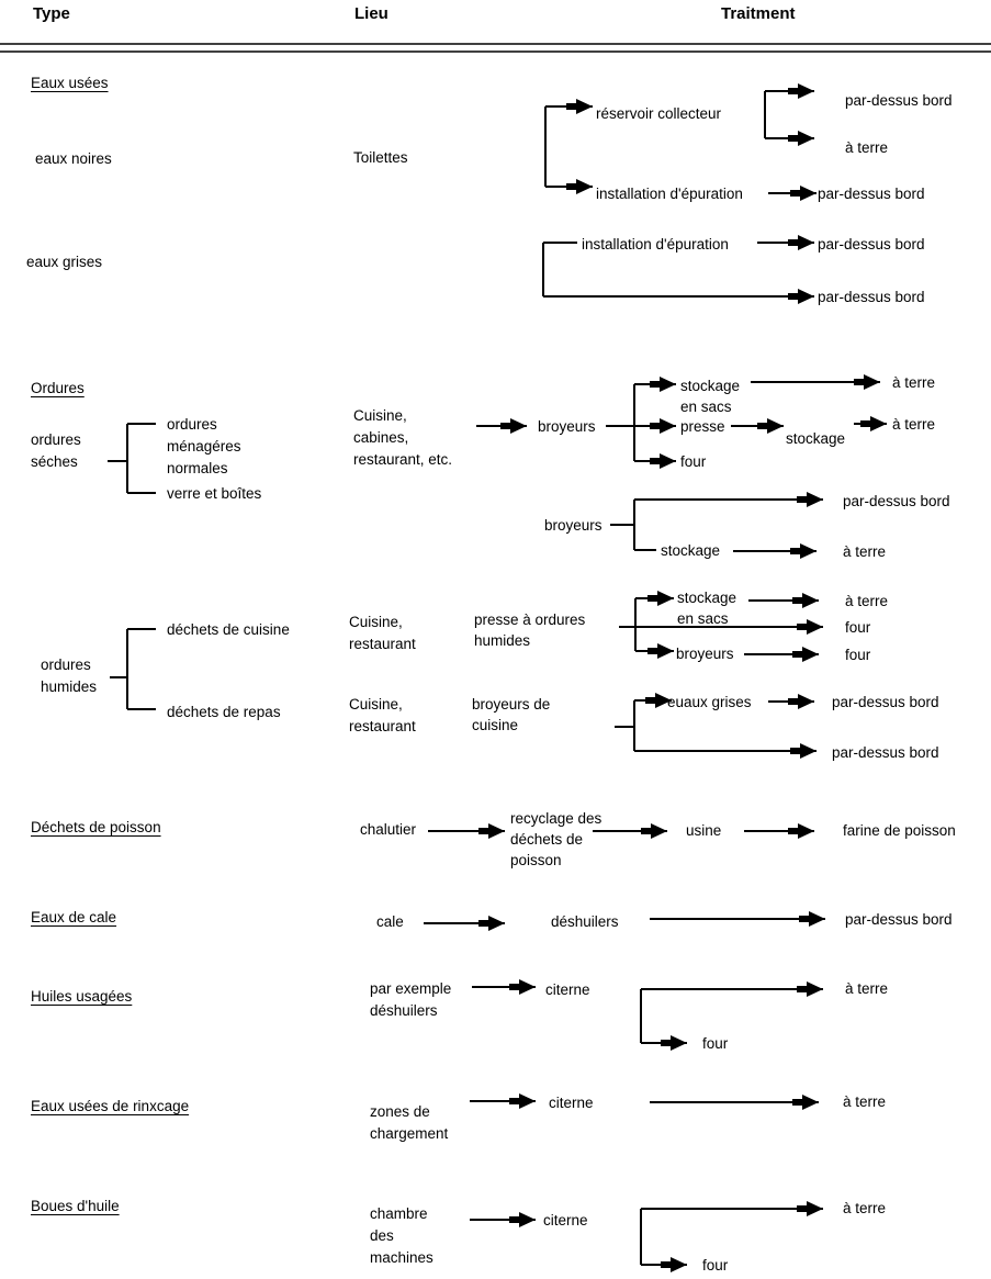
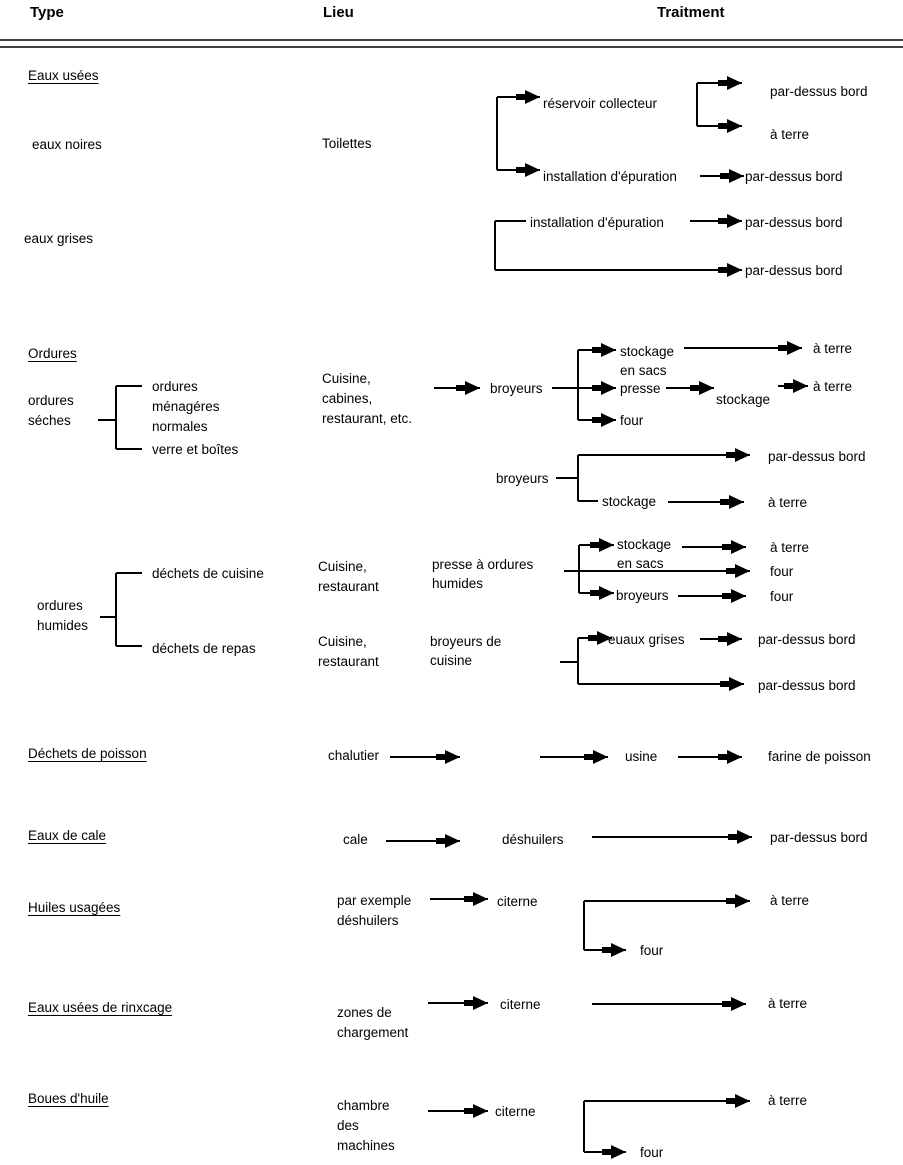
  Type
  Lieu
  Traitment
  Eaux usées
  eaux noires
  Toilettes
  réservoir collecteur
  par-dessus bord
  à terre
  installation d'épuration
  par-dessus bord
  eaux grises
  installation d'épuration
  par-dessus bord
  par-dessus bord
  Ordures
  ordures
  séches
  ordures
  ménagéres
  normales
  verre et boîtes
  Cuisine,
  cabines,
  restaurant, etc.
  broyeurs
  stockage
  en sacs
  à terre
  presse
  stockage
  à terre
  four
  broyeurs
  par-dessus bord
  stockage
  à terre
  ordures
  humides
  déchets de cuisine
  Cuisine,
  restaurant
  presse à ordures
  humides
  stockage
  en sacs
  à terre
  four
  broyeurs
  four
  déchets de repas
  Cuisine,
  restaurant
  broyeurs de
  cuisine
  euaux grises
  par-dessus bord
  par-dessus bord
  Déchets de poisson
  chalutier
- recyclage des
- déchets de
- poisson
  usine
  farine de poisson
  Eaux de cale
  cale
  déshuilers
  par-dessus bord
  Huiles usagées
  par exemple
  déshuilers
  citerne
  à terre
  four
  Eaux usées de rinxcage
  zones de
  chargement
  citerne
  à terre
  Boues d'huile
  chambre
  des
  machines
  citerne
  à terre
  four
